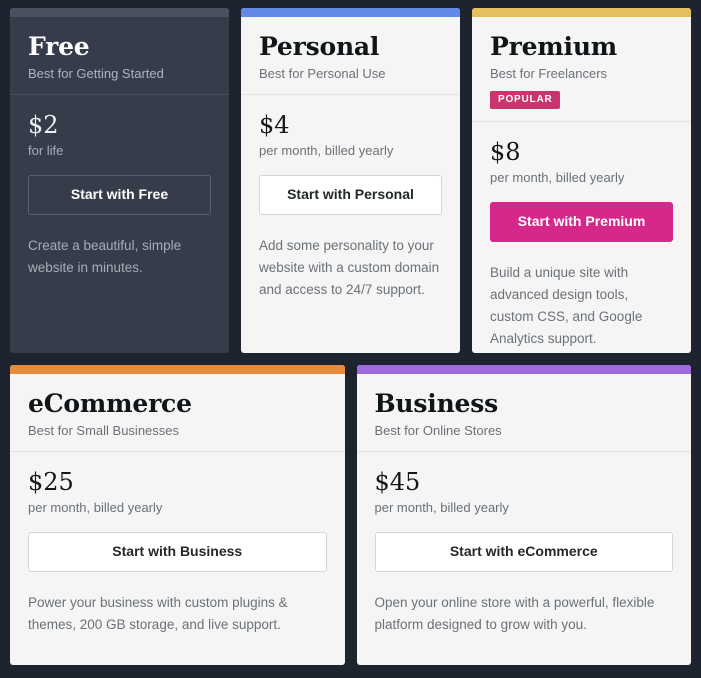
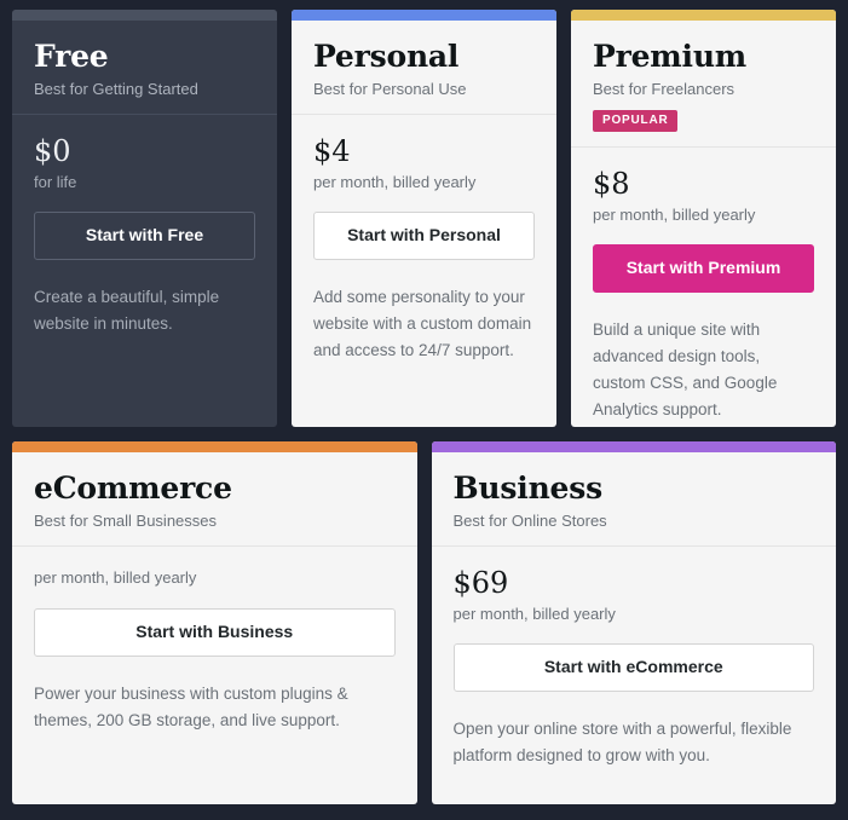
  Free
  Best for Getting Started
- $2
+ $0
  for life
  Start with Free
  Create a beautiful, simple website in minutes.
  Personal
  Best for Personal Use
  $4
  per month, billed yearly
  Start with Personal
  Add some personality to your website with a custom domain and access to 24/7 support.
  Premium
  Best for Freelancers
  POPULAR
  $8
  per month, billed yearly
  Start with Premium
  Build a unique site with advanced design tools, custom CSS, and Google Analytics support.
  eCommerce
  Best for Small Businesses
- $25
  per month, billed yearly
  Start with Business
  Power your business with custom plugins & themes, 200 GB storage, and live support.
  Business
  Best for Online Stores
- $45
+ $69
  per month, billed yearly
  Start with eCommerce
  Open your online store with a powerful, flexible platform designed to grow with you.
